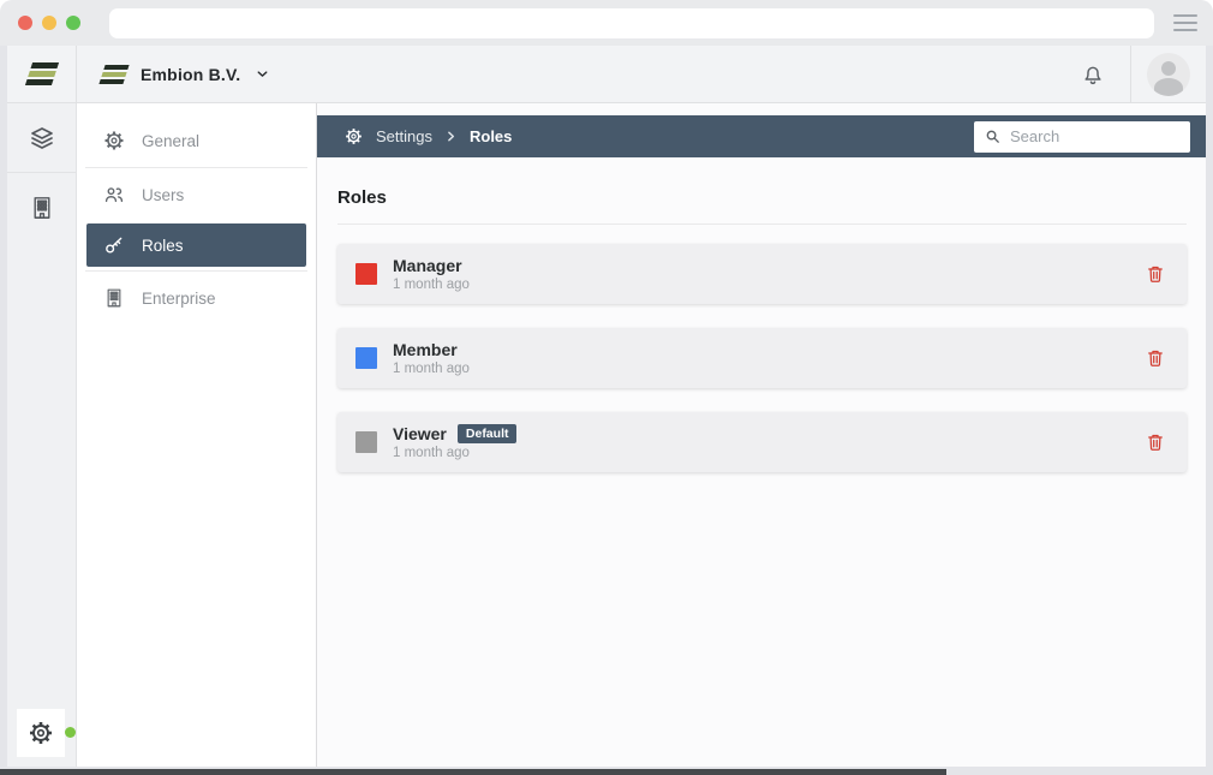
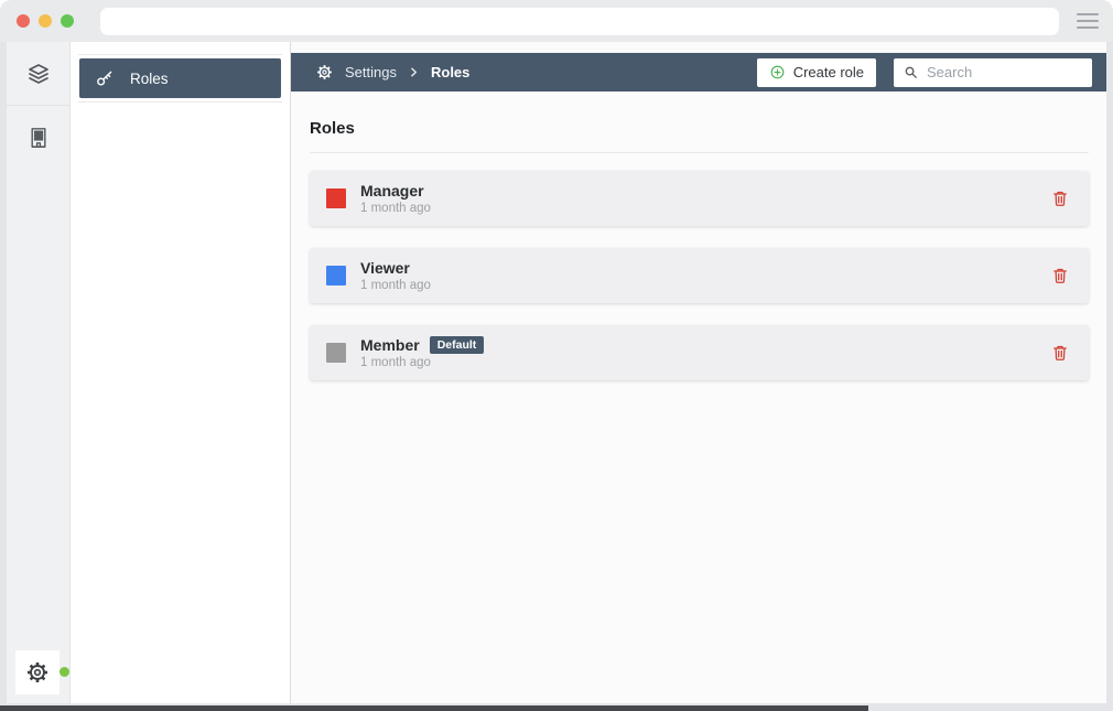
- Embion B.V.
- General
- Users
  Roles
- Enterprise
  Settings
  Roles
+ Create role
  Search
  Roles
  Manager
  1 month ago
- Member
+ Viewer
  1 month ago
- Viewer
+ Member
  Default
  1 month ago
